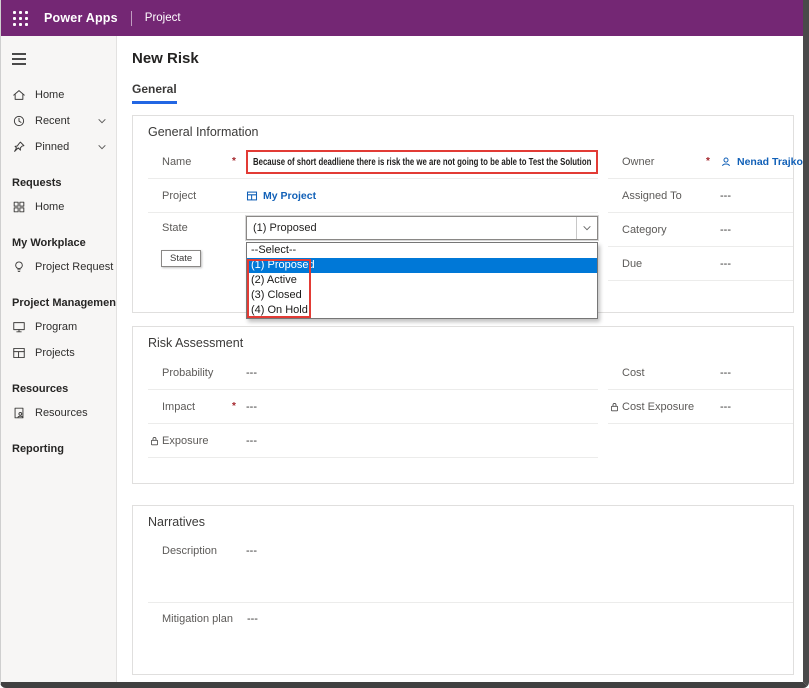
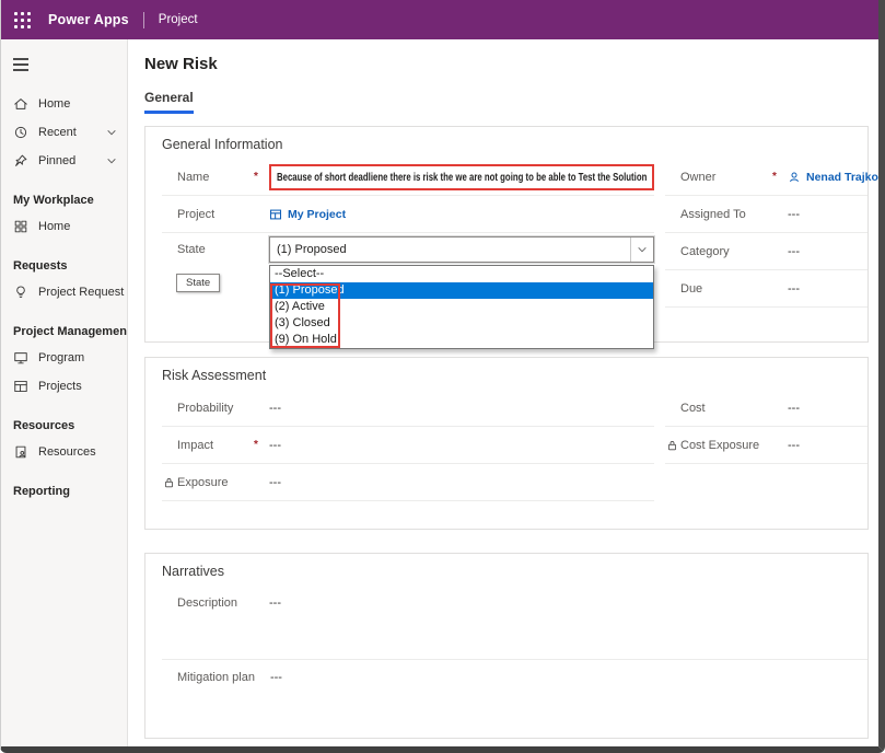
  Power Apps
  Project
  Home
  Recent
  Pinned
- Requests
+ My Workplace
  Home
- My Workplace
+ Requests
  Project Request
  Project Managemen
  Program
  Projects
  Resources
  Resources
  Reporting
  New Risk
  General
  General Information
  Name
  *
  Because of short deadliene there is risk the we are not going to be able to Test the Solution
  Project
  My Project
  State
  (1) Proposed
  Owner
  *
  Nenad Trajko
  Assigned To
  ---
  Category
  ---
  Due
  ---
  State
  --Select--
  (1) Proposed
  (2) Active
  (3) Closed
- (4) On Hold
+ (9) On Hold
  Risk Assessment
  Probability
  ---
  Impact
  *
  ---
  Exposure
  ---
  Cost
  ---
  Cost Exposure
  ---
  Narratives
  Description
  ---
  Mitigation plan
  ---
